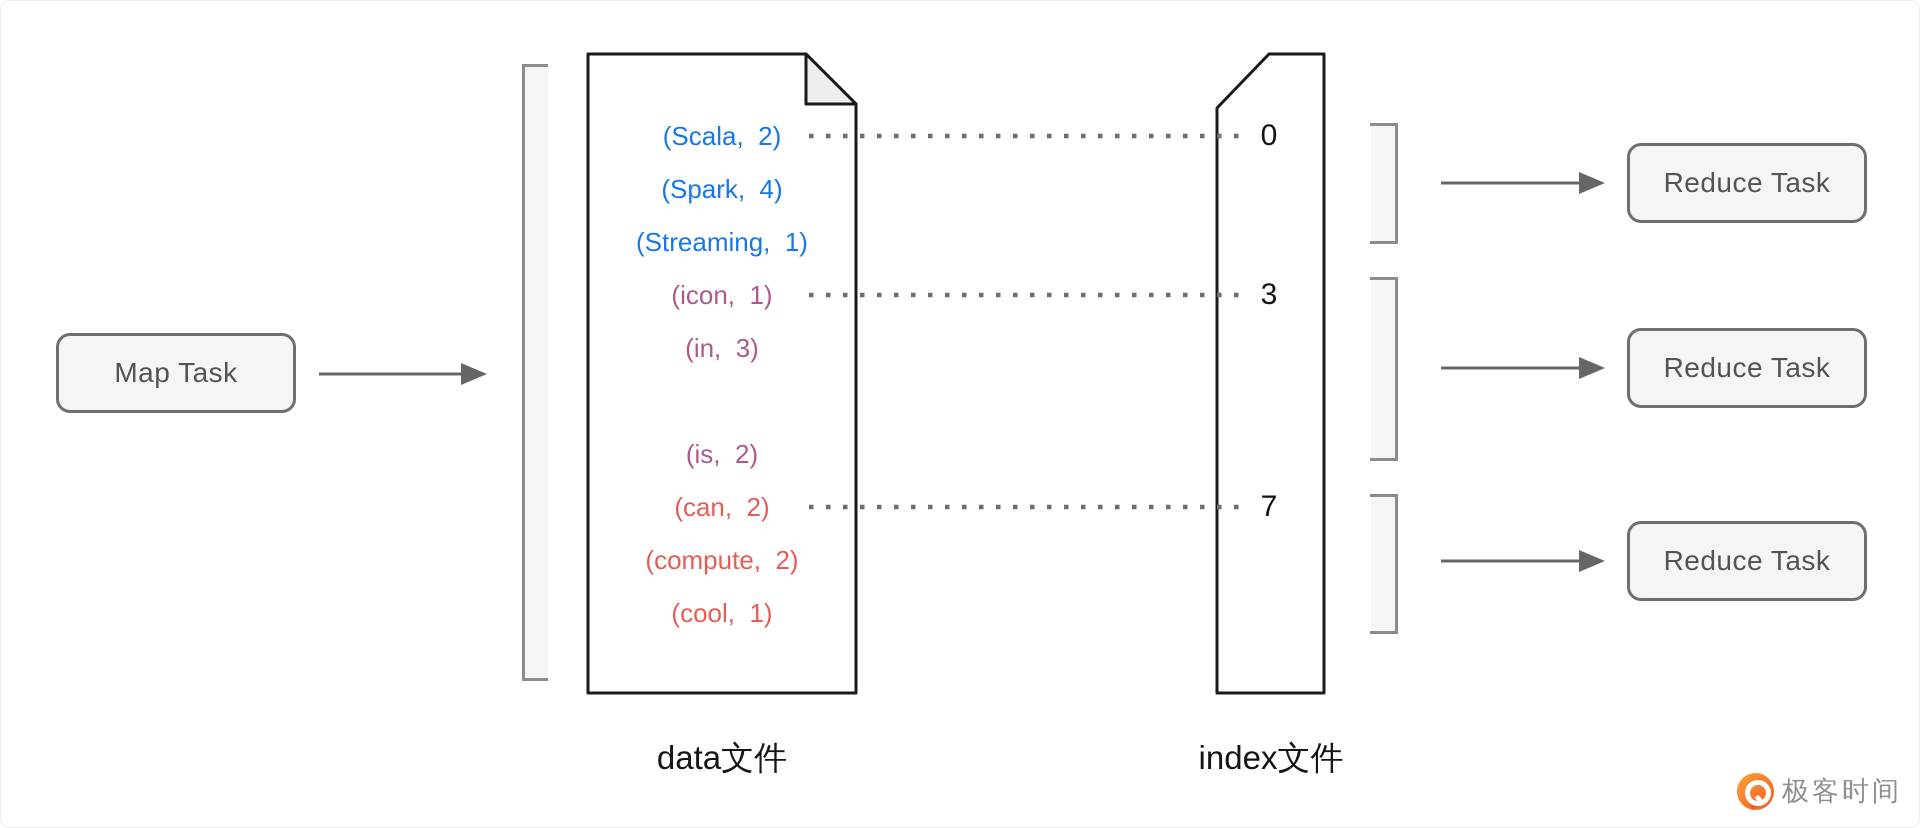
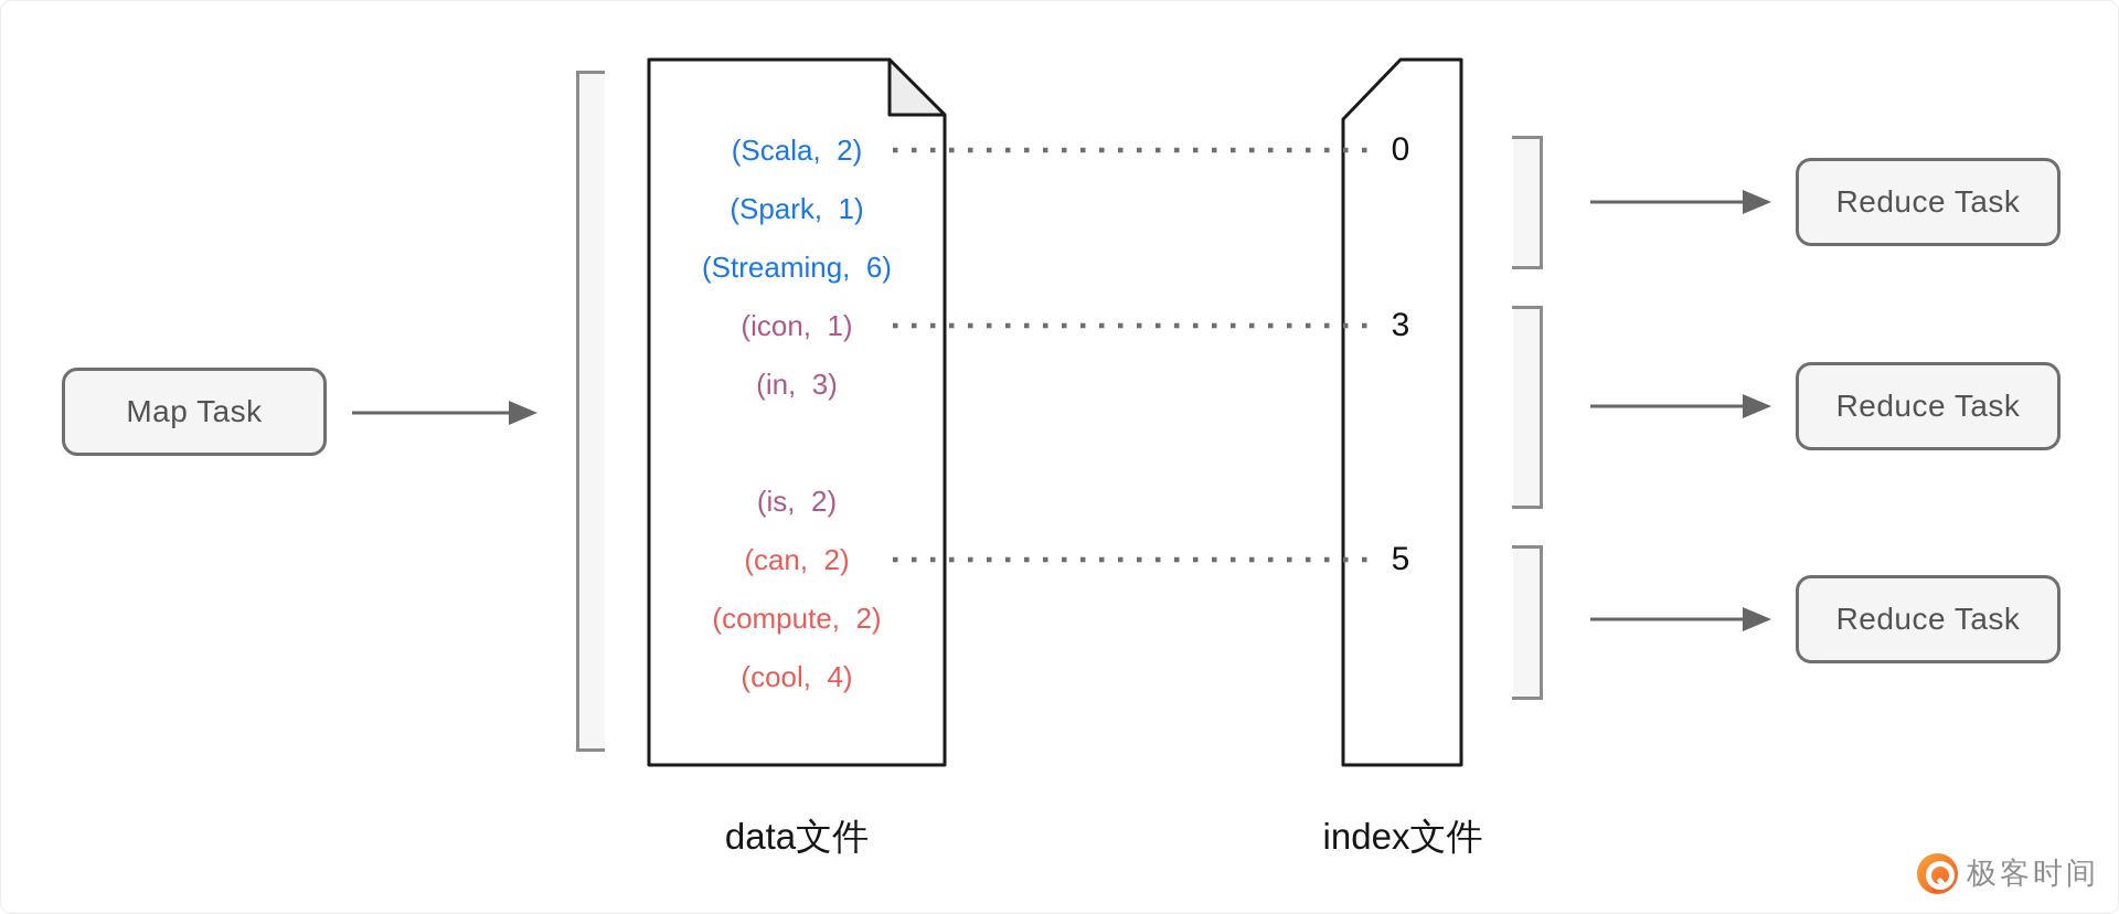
  Map Task
  (Scala, 2)
- (Spark, 4)
+ (Spark, 1)
- (Streaming, 1)
+ (Streaming, 6)
  (icon, 1)
  (in, 3)
  (is, 2)
  (can, 2)
  (compute, 2)
- (cool, 1)
+ (cool, 4)
  0
  3
- 7
+ 5
  Reduce Task
  Reduce Task
  Reduce Task
  data文件
  index文件
  极客时间
